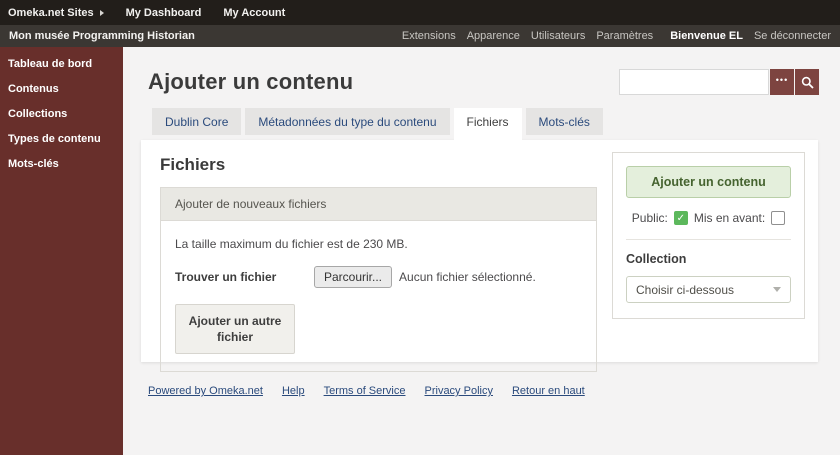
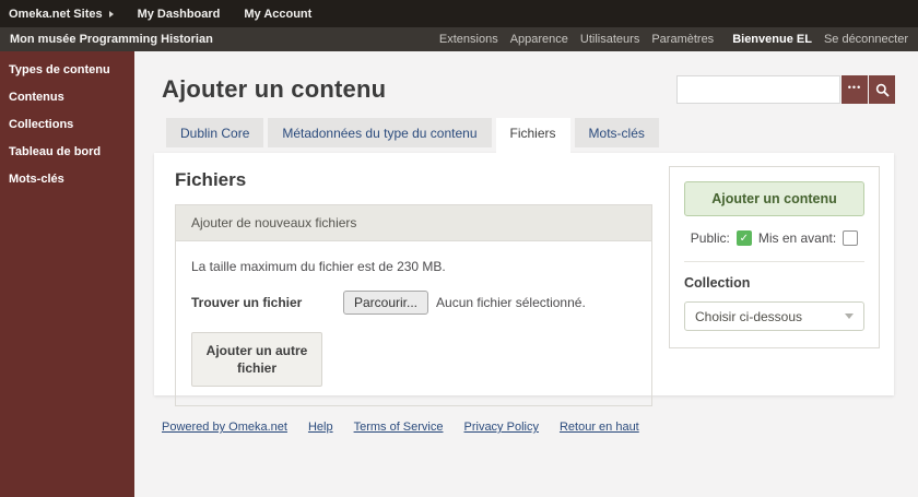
  Omeka.net Sites
  My Dashboard
  My Account
  Mon musée Programming Historian
  Extensions
  Apparence
  Utilisateurs
  Paramètres
  Bienvenue EL
  Se déconnecter
- Tableau de bord
+ Types de contenu
  Contenus
  Collections
- Types de contenu
+ Tableau de bord
  Mots-clés
  Ajouter un contenu
  •••
  Dublin Core
  Métadonnées du type du contenu
  Fichiers
  Mots-clés
  Fichiers
  Ajouter de nouveaux fichiers
  La taille maximum du fichier est de 230 MB.
  Trouver un fichier
  Parcourir...
  Aucun fichier sélectionné.
  Ajouter un autre fichier
  Ajouter un contenu
  Public:
  ✓
  Mis en avant:
  Collection
  Choisir ci-dessous
  Powered by Omeka.net
  Help
  Terms of Service
  Privacy Policy
  Retour en haut
